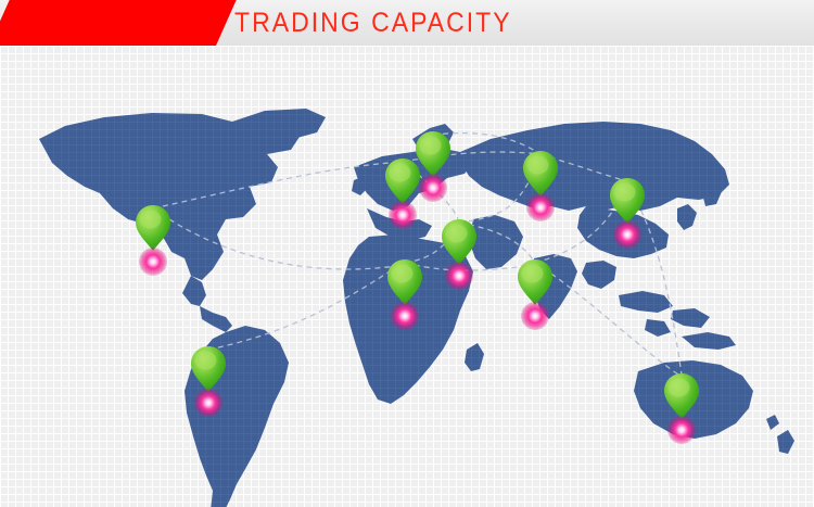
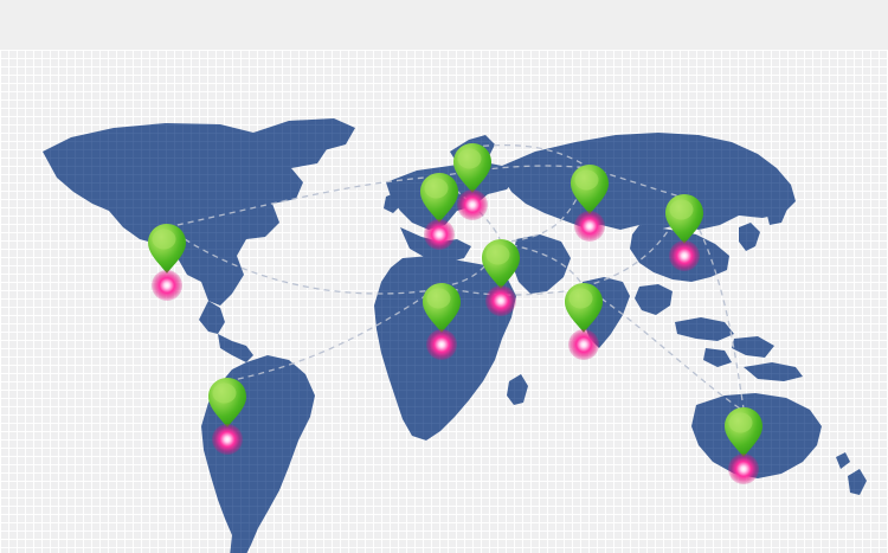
- TRADING CAPACITY
